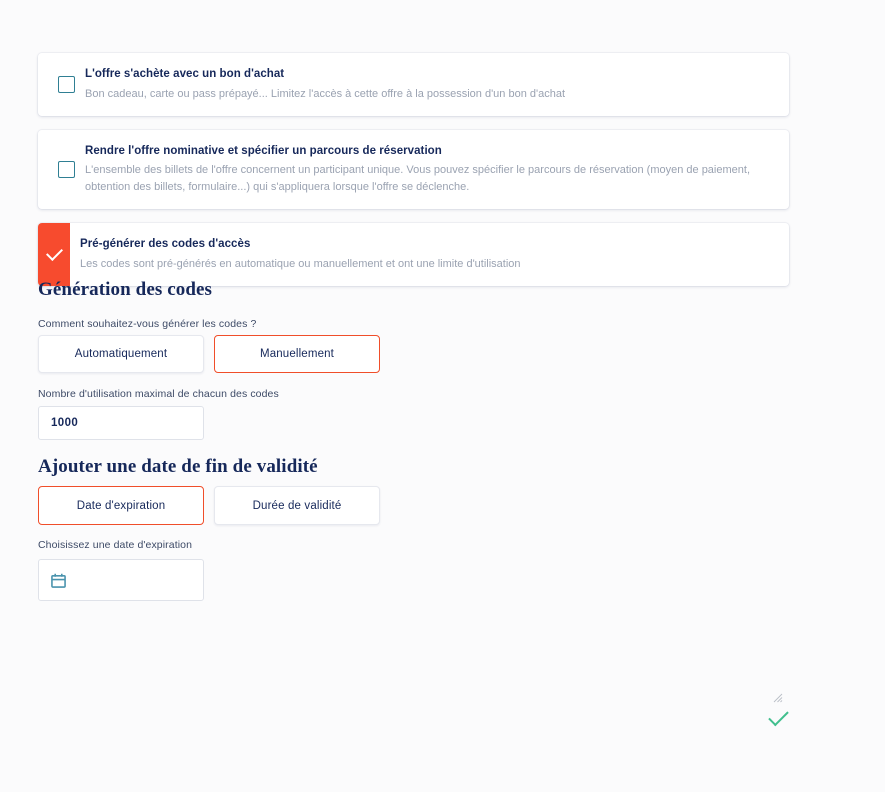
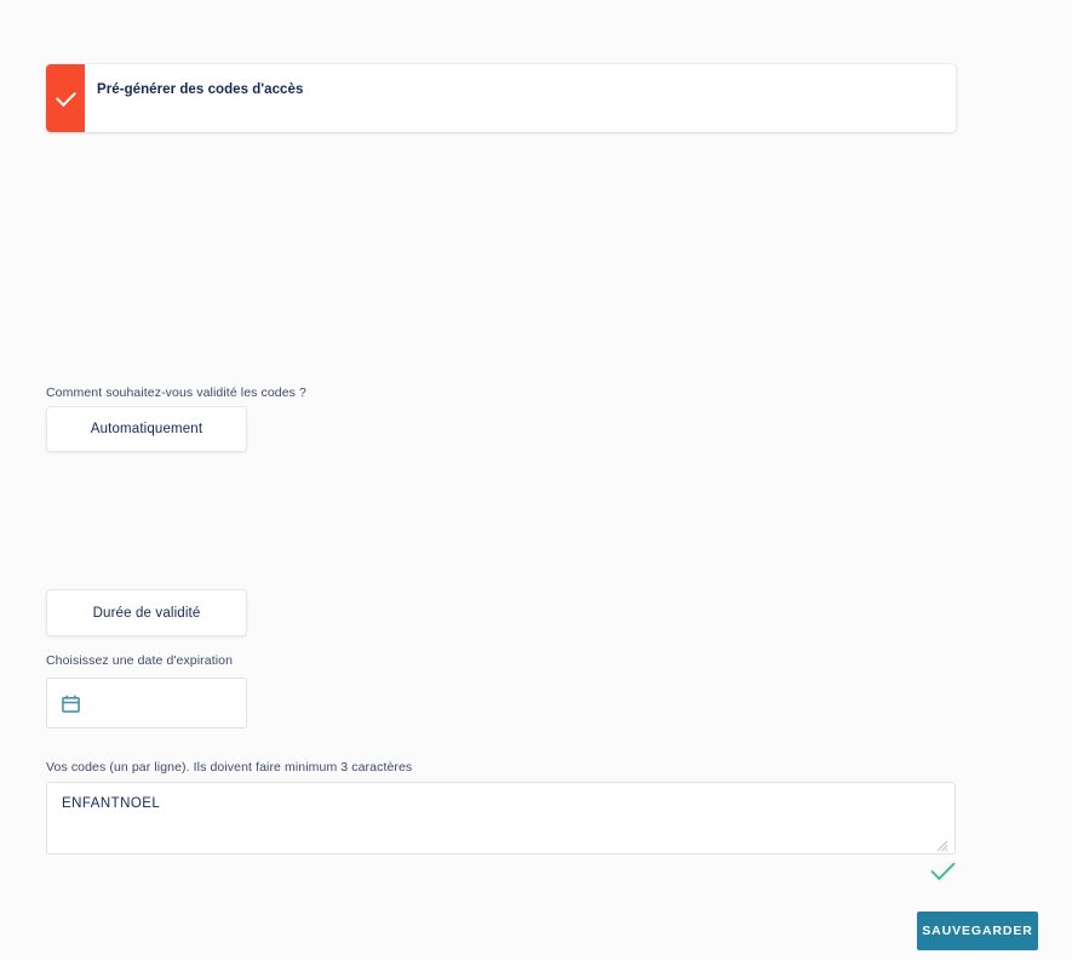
- L'offre s'achète avec un bon d'achat
- Bon cadeau, carte ou pass prépayé... Limitez l'accès à cette offre à la possession d'un bon d'achat
- Rendre l'offre nominative et spécifier un parcours de réservation
- L'ensemble des billets de l'offre concernent un participant unique. Vous pouvez spécifier le parcours de réservation (moyen de paiement, obtention des billets, formulaire...) qui s'appliquera lorsque l'offre se déclenche.
  Pré-générer des codes d'accès
- Les codes sont pré-générés en automatique ou manuellement et ont une limite d'utilisation
- Génération des codes
- Comment souhaitez-vous générer les codes ?
+ Comment souhaitez-vous validité les codes ?
  Automatiquement
- Manuellement
- Nombre d'utilisation maximal de chacun des codes
- 1000
- Ajouter une date de fin de validité
- Date d'expiration
  Durée de validité
  Choisissez une date d'expiration
+ Vos codes (un par ligne). Ils doivent faire minimum 3 caractères
+ ENFANTNOEL
+ SAUVEGARDER
